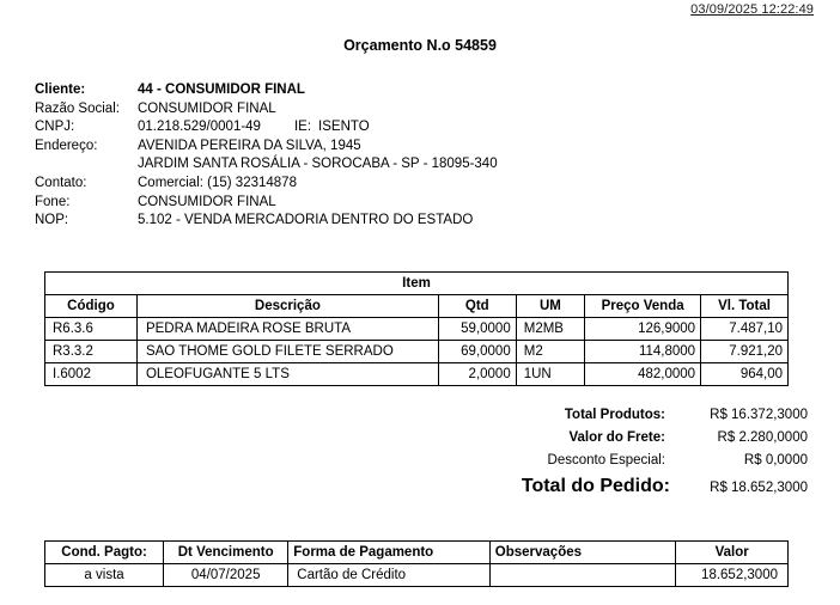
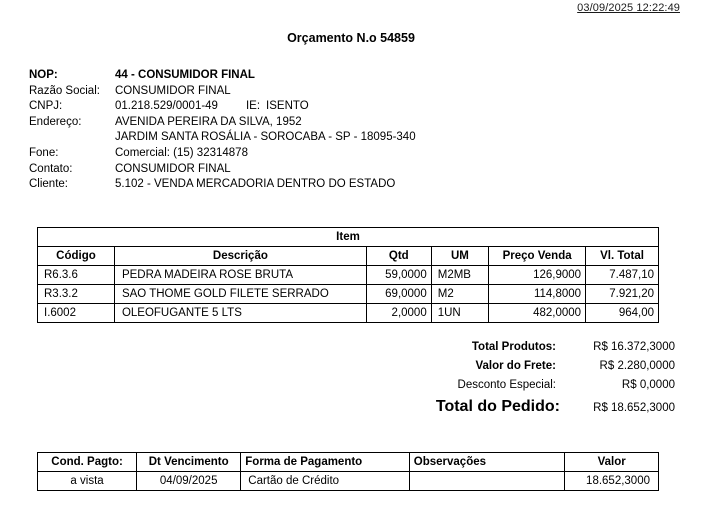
  03/09/2025 12:22:49
  Orçamento N.o 54859
- Cliente:
+ NOP:
  44 - CONSUMIDOR FINAL
  Razão Social:
  CONSUMIDOR FINAL
  CNPJ:
  01.218.529/0001-49
  IE:
  ISENTO
  Endereço:
- AVENIDA PEREIRA DA SILVA, 1945
+ AVENIDA PEREIRA DA SILVA, 1952
  JARDIM SANTA ROSÁLIA - SOROCABA - SP - 18095-340
- Contato:
+ Fone:
  Comercial: (15) 32314878
- Fone:
+ Contato:
  CONSUMIDOR FINAL
- NOP:
+ Cliente:
  5.102 - VENDA MERCADORIA DENTRO DO ESTADO
  Item
  Código	Descrição	Qtd	UM	Preço Venda	Vl. Total
  R6.3.6	PEDRA MADEIRA ROSE BRUTA	59,0000	M2MB	126,9000	7.487,10
  R3.3.2	SAO THOME GOLD FILETE SERRADO	69,0000	M2	114,8000	7.921,20
  I.6002	OLEOFUGANTE 5 LTS	2,0000	1UN	482,0000	964,00
  Total Produtos:
  R$ 16.372,3000
  Valor do Frete:
  R$ 2.280,0000
  Desconto Especial:
  R$ 0,0000
  Total do Pedido:
  R$ 18.652,3000
  Cond. Pagto:	Dt Vencimento	Forma de Pagamento	Observações	Valor
- a vista	04/07/2025	Cartão de Crédito		18.652,3000
+ a vista	04/09/2025	Cartão de Crédito		18.652,3000
